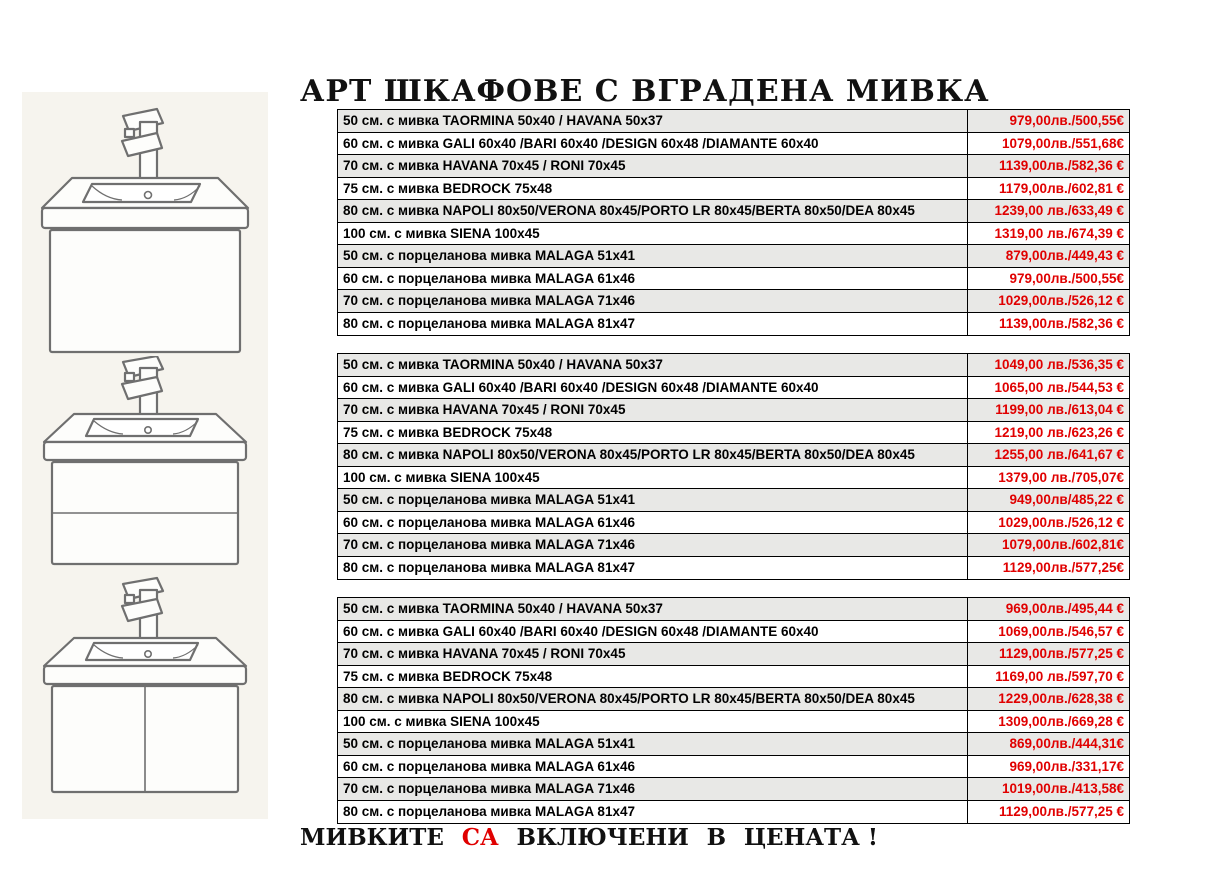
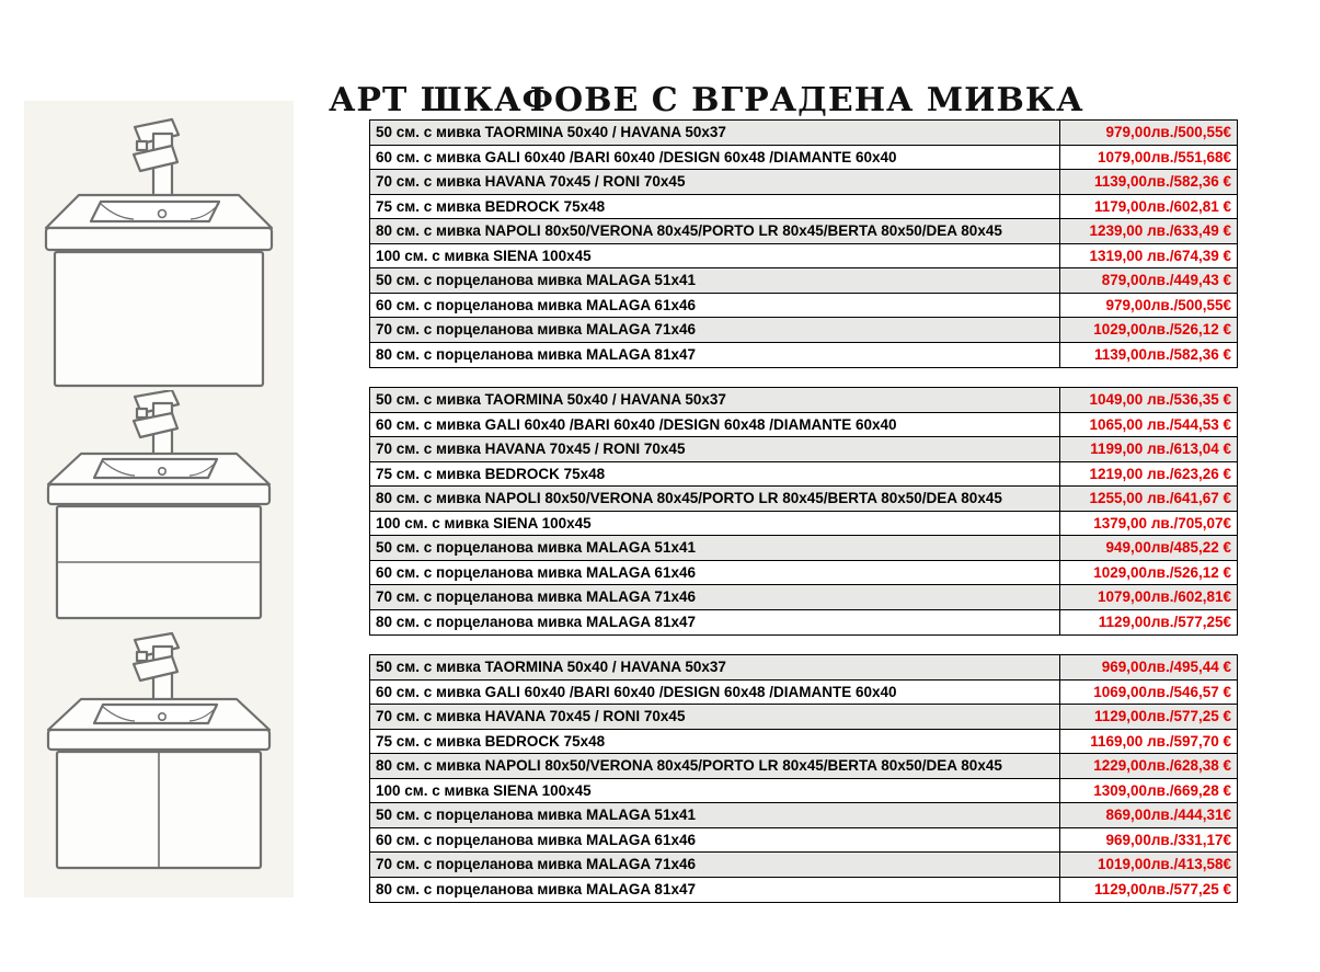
  АРТ ШКАФОВЕ С ВГРАДЕНА МИВКА
  50 см. с мивка TAORMINA 50x40 / HAVANA 50x37
  979,00лв./500,55€
  60 см. с мивка GALI 60x40 /BARI 60x40 /DESIGN 60x48 /DIAMANTE 60x40
  1079,00лв./551,68€
  70 см. с мивка HAVANA 70x45 / RONI 70x45
  1139,00лв./582,36 €
  75 см. с мивка BEDROCK 75x48
  1179,00лв./602,81 €
  80 см. с мивка NAPOLI 80x50/VERONA 80x45/PORTO LR 80x45/BERTA 80x50/DEA 80x45
  1239,00 лв./633,49 €
  100 см. с мивка SIENA 100x45
  1319,00 лв./674,39 €
  50 см. с порцеланова мивка MALAGA 51x41
  879,00лв./449,43 €
  60 см. с порцеланова мивка MALAGA 61x46
  979,00лв./500,55€
  70 см. с порцеланова мивка MALAGA 71x46
  1029,00лв./526,12 €
  80 см. с порцеланова мивка MALAGA 81x47
  1139,00лв./582,36 €
  50 см. с мивка TAORMINA 50x40 / HAVANA 50x37
  1049,00 лв./536,35 €
  60 см. с мивка GALI 60x40 /BARI 60x40 /DESIGN 60x48 /DIAMANTE 60x40
  1065,00 лв./544,53 €
  70 см. с мивка HAVANA 70x45 / RONI 70x45
  1199,00 лв./613,04 €
  75 см. с мивка BEDROCK 75x48
  1219,00 лв./623,26 €
  80 см. с мивка NAPOLI 80x50/VERONA 80x45/PORTO LR 80x45/BERTA 80x50/DEA 80x45
  1255,00 лв./641,67 €
  100 см. с мивка SIENA 100x45
  1379,00 лв./705,07€
  50 см. с порцеланова мивка MALAGA 51x41
  949,00лв/485,22 €
  60 см. с порцеланова мивка MALAGA 61x46
  1029,00лв./526,12 €
  70 см. с порцеланова мивка MALAGA 71x46
  1079,00лв./602,81€
  80 см. с порцеланова мивка MALAGA 81x47
  1129,00лв./577,25€
  50 см. с мивка TAORMINA 50x40 / HAVANA 50x37
  969,00лв./495,44 €
  60 см. с мивка GALI 60x40 /BARI 60x40 /DESIGN 60x48 /DIAMANTE 60x40
  1069,00лв./546,57 €
  70 см. с мивка HAVANA 70x45 / RONI 70x45
  1129,00лв./577,25 €
  75 см. с мивка BEDROCK 75x48
  1169,00 лв./597,70 €
  80 см. с мивка NAPOLI 80x50/VERONA 80x45/PORTO LR 80x45/BERTA 80x50/DEA 80x45
  1229,00лв./628,38 €
  100 см. с мивка SIENA 100x45
  1309,00лв./669,28 €
  50 см. с порцеланова мивка MALAGA 51x41
  869,00лв./444,31€
  60 см. с порцеланова мивка MALAGA 61x46
  969,00лв./331,17€
  70 см. с порцеланова мивка MALAGA 71x46
  1019,00лв./413,58€
  80 см. с порцеланова мивка MALAGA 81x47
  1129,00лв./577,25 €
- МИВКИТЕ
- СА
- ВКЛЮЧЕНИ
- В
- ЦЕНАТА !
